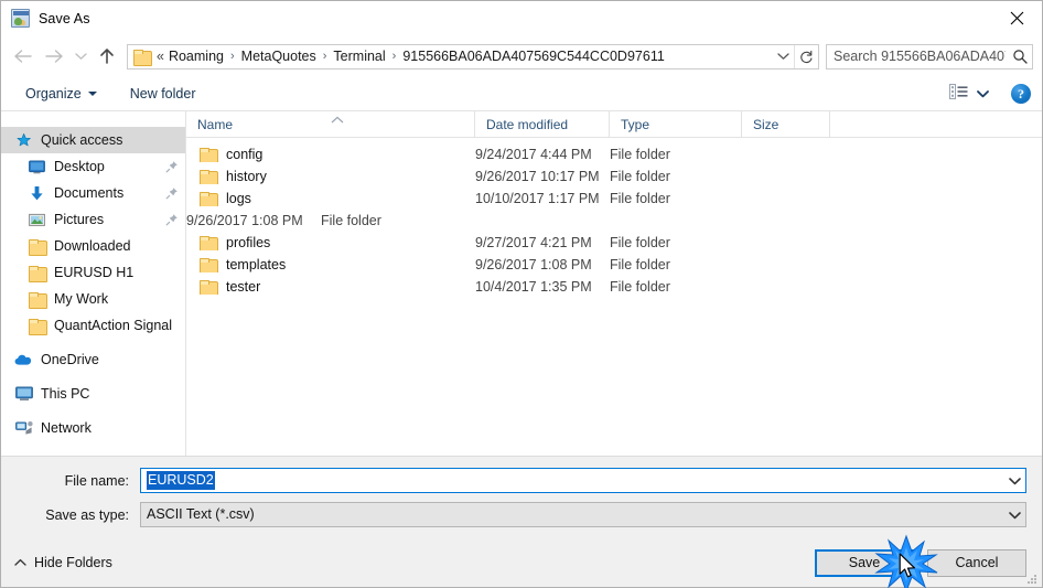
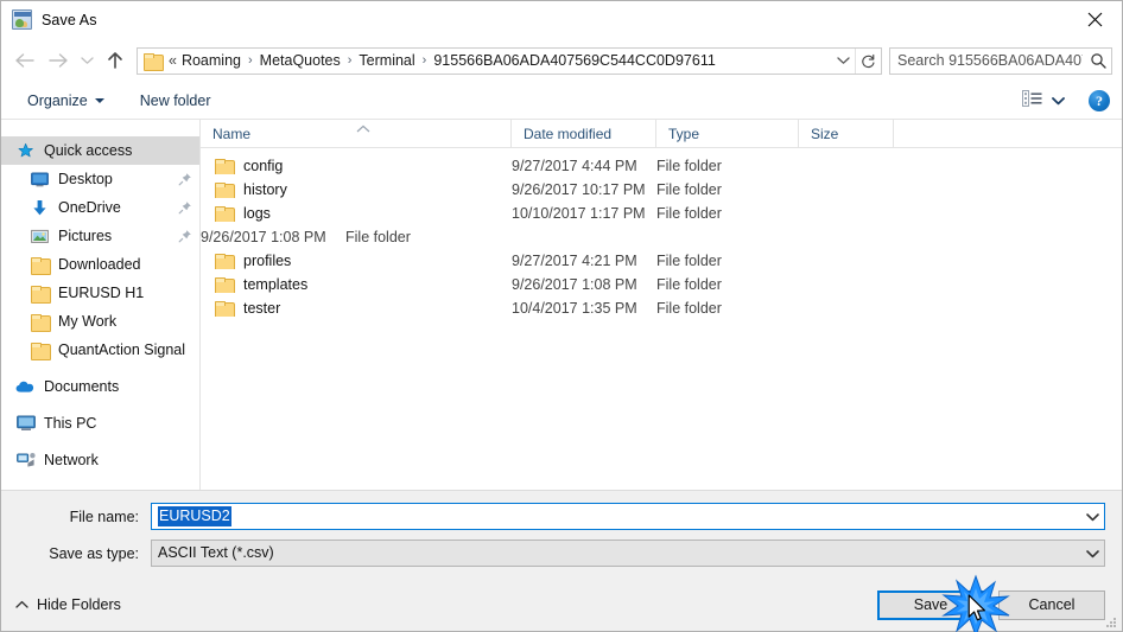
  Save As
  «
  Roaming
  ›
  MetaQuotes
  ›
  Terminal
  ›
  915566BA06ADA407569C544CC0D97611
  Search 915566BA06ADA40
  Organize
  New folder
  ?
  Quick access
  Desktop
- Documents
+ OneDrive
  Pictures
  Downloaded
  EURUSD H1
  My Work
  QuantAction Signal
- OneDrive
+ Documents
  This PC
  Network
  Name
  Date modified
  Type
  Size
  config
- 9/24/2017 4:44 PM
+ 9/27/2017 4:44 PM
  File folder
  history
  9/26/2017 10:17 PM
  File folder
  logs
  10/10/2017 1:17 PM
  File folder
  9/26/2017 1:08 PM
  File folder
  profiles
  9/27/2017 4:21 PM
  File folder
  templates
  9/26/2017 1:08 PM
  File folder
  tester
  10/4/2017 1:35 PM
  File folder
  File name:
  EURUSD2
  Save as type:
  ASCII Text (*.csv)
  Hide Folders
  Save
  Cancel
